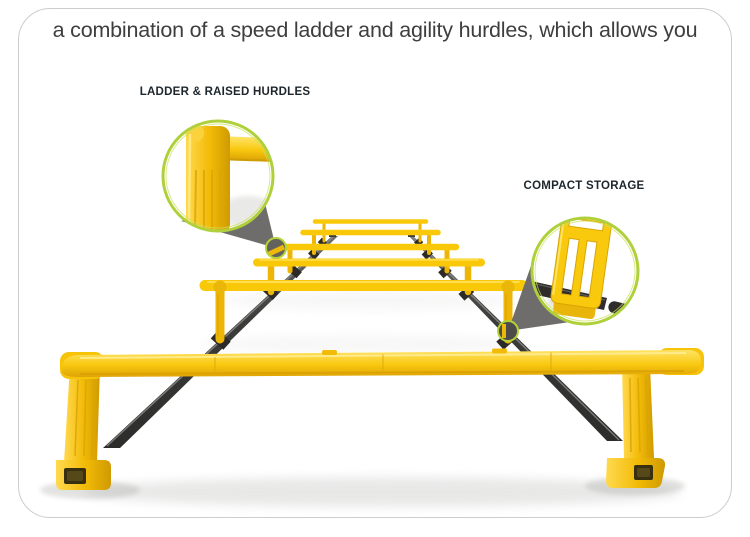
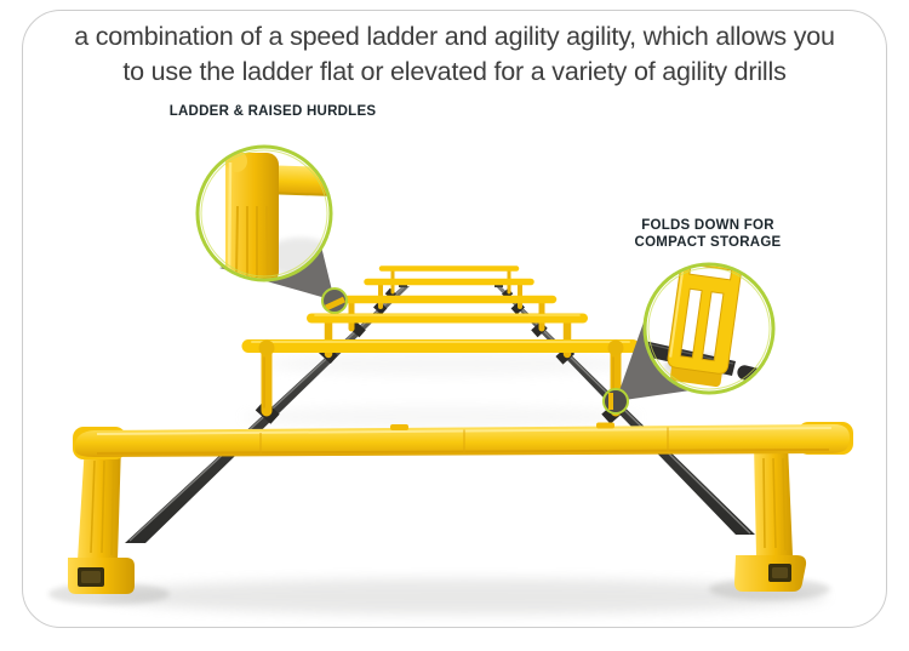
- a combination of a speed ladder and agility hurdles, which allows you
+ a combination of a speed ladder and agility agility, which allows you
+ to use the ladder flat or elevated for a variety of agility drills
  LADDER & RAISED HURDLES
+ FOLDS DOWN FOR
  COMPACT STORAGE
